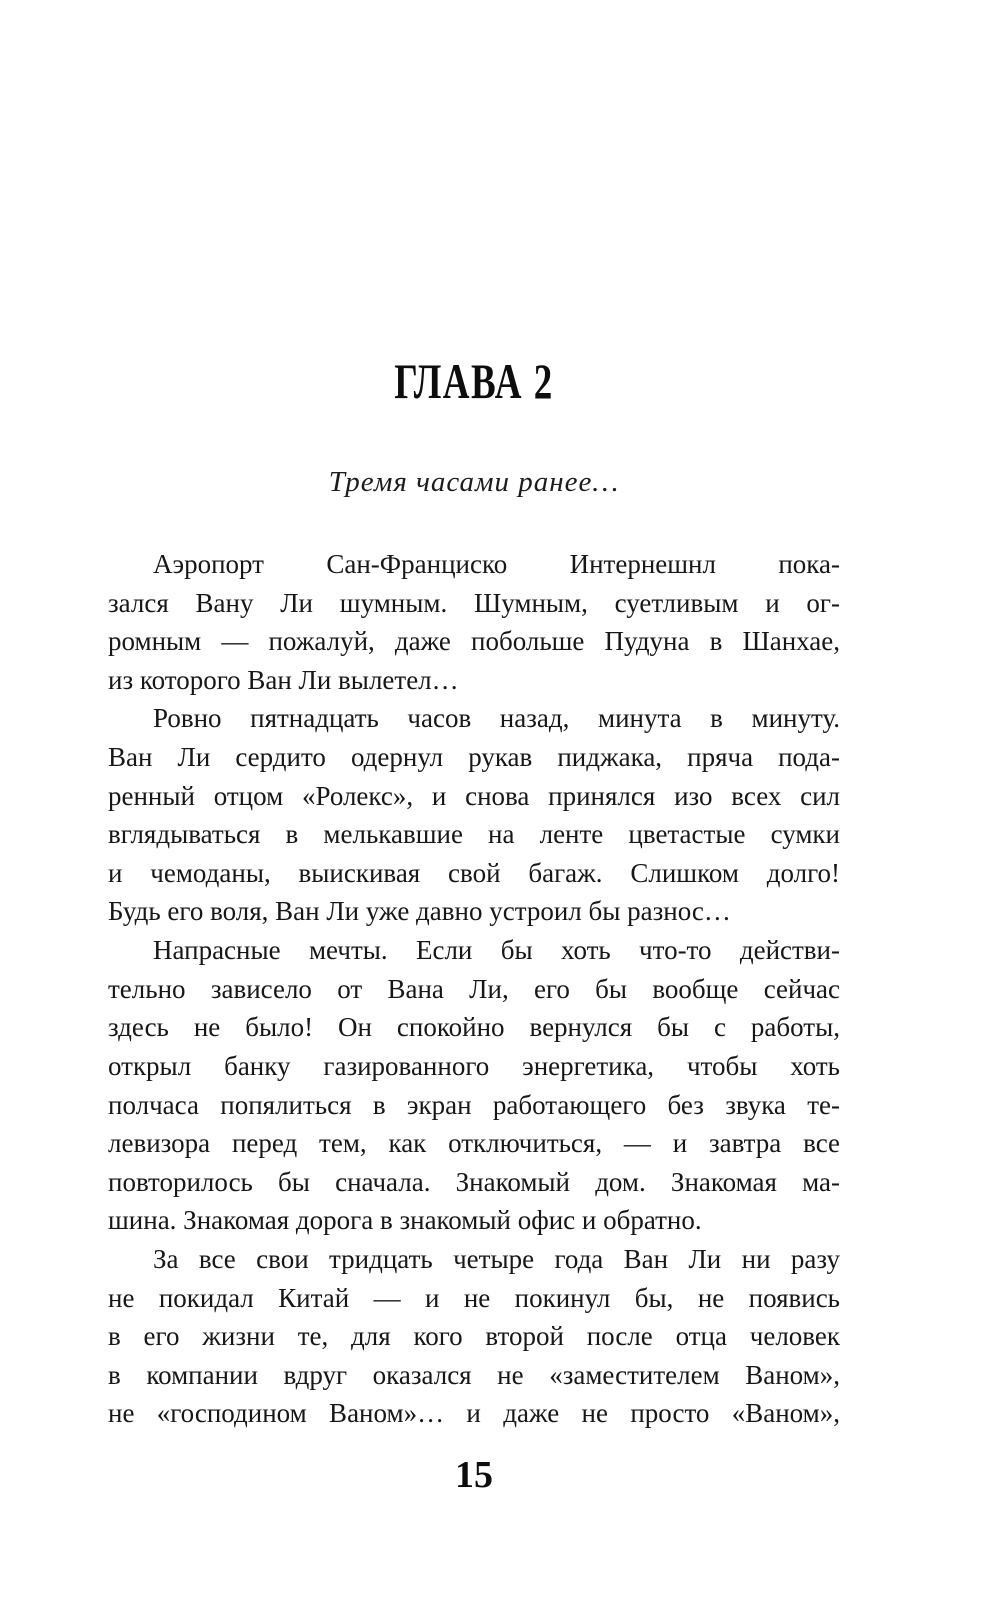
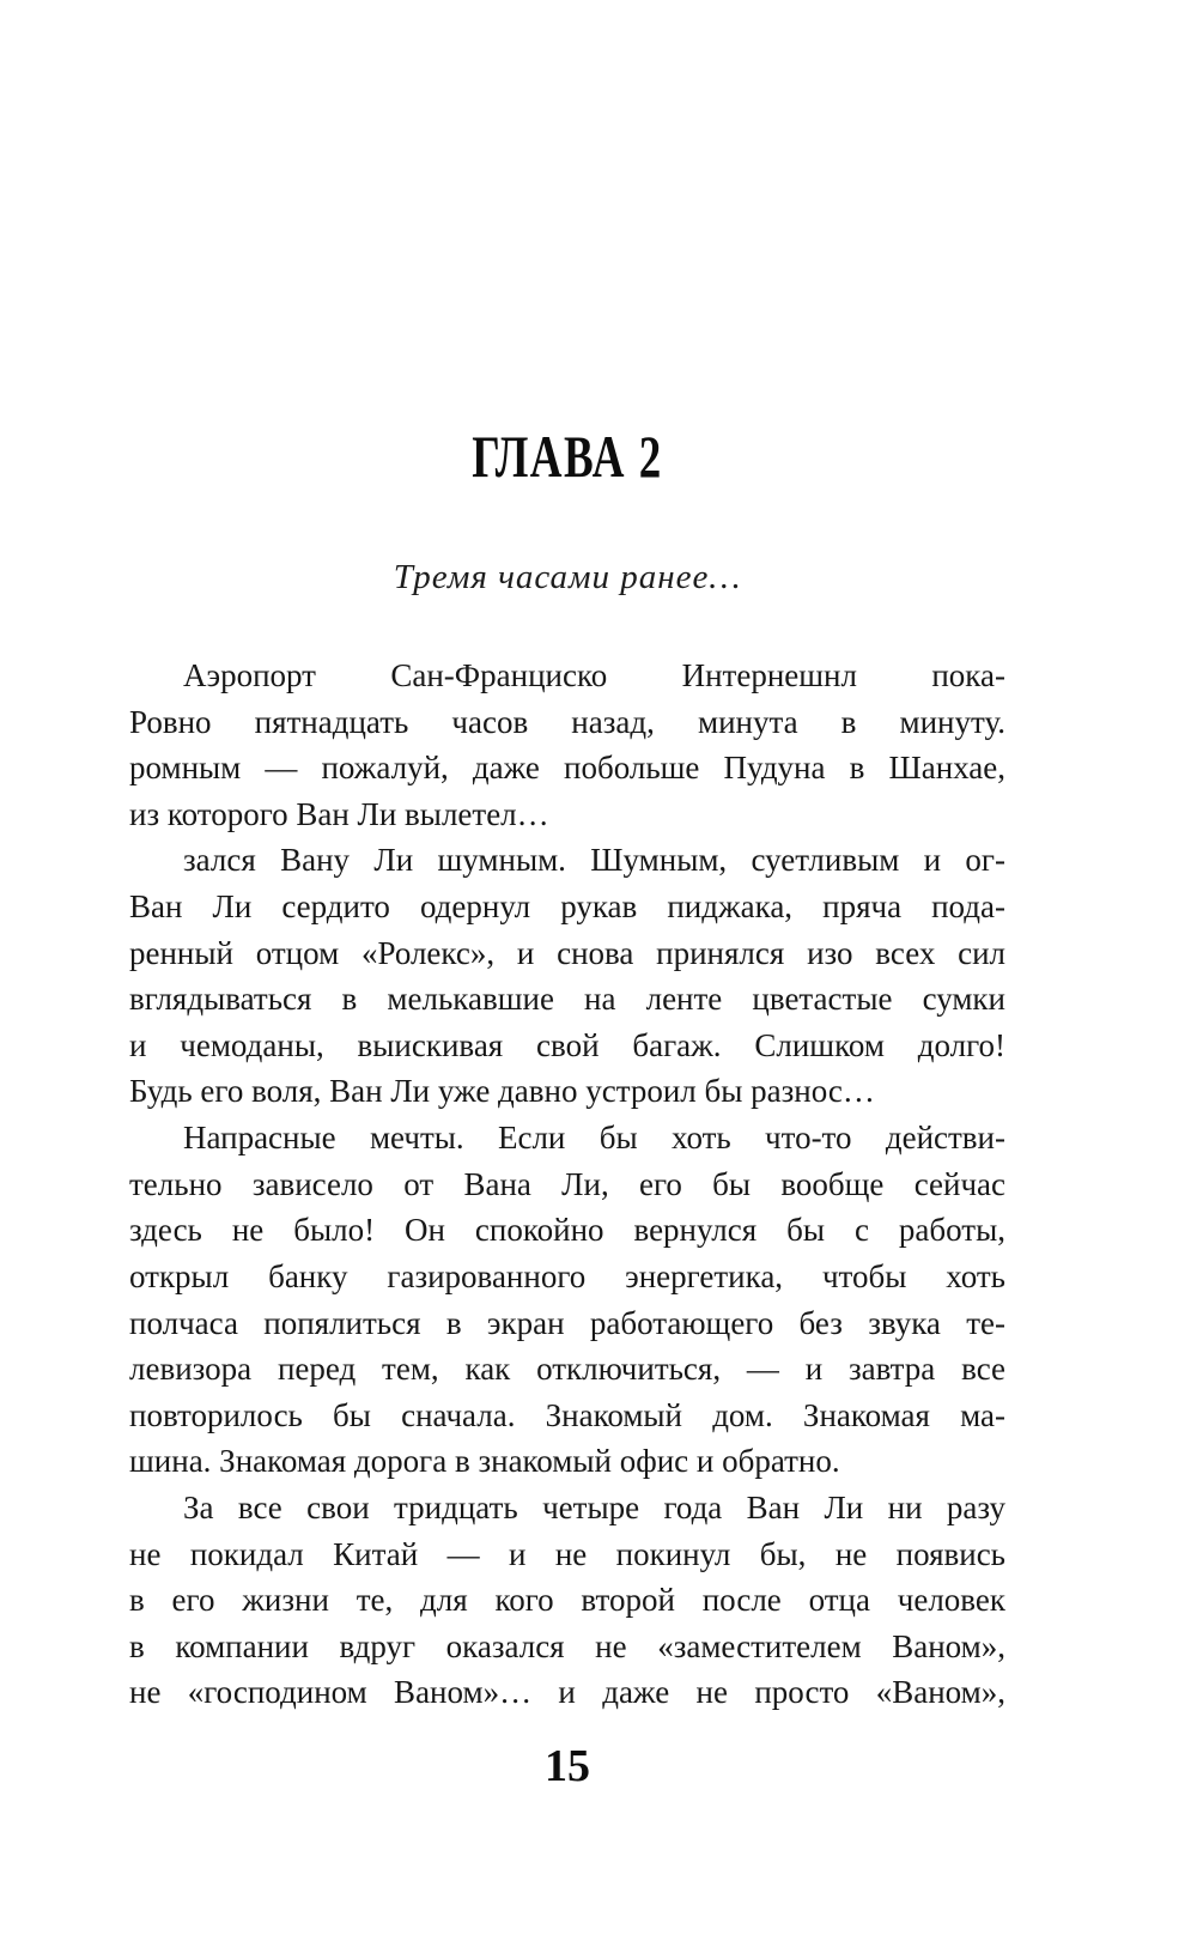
  ГЛАВА 2
  Тремя часами ранее…
  Аэропорт Сан-Франциско Интернешнл пока-
- зался Вану Ли шумным. Шумным, суетливым и ог-
+ Ровно пятнадцать часов назад, минута в минуту.
  ромным — пожалуй, даже побольше Пудуна в Шанхае,
  из которого Ван Ли вылетел…
- Ровно пятнадцать часов назад, минута в минуту.
+ зался Вану Ли шумным. Шумным, суетливым и ог-
  Ван Ли сердито одернул рукав пиджака, пряча пода-
  ренный отцом «Ролекс», и снова принялся изо всех сил
  вглядываться в мелькавшие на ленте цветастые сумки
  и чемоданы, выискивая свой багаж. Слишком долго!
  Будь его воля, Ван Ли уже давно устроил бы разнос…
  Напрасные мечты. Если бы хоть что-то действи-
  тельно зависело от Вана Ли, его бы вообще сейчас
  здесь не было! Он спокойно вернулся бы с работы,
  открыл банку газированного энергетика, чтобы хоть
  полчаса попялиться в экран работающего без звука те-
  левизора перед тем, как отключиться, — и завтра все
  повторилось бы сначала. Знакомый дом. Знакомая ма-
  шина. Знакомая дорога в знакомый офис и обратно.
  За все свои тридцать четыре года Ван Ли ни разу
  не покидал Китай — и не покинул бы, не появись
  в его жизни те, для кого второй после отца человек
  в компании вдруг оказался не «заместителем Ваном»,
  не «господином Ваном»… и даже не просто «Ваном»,
  15
